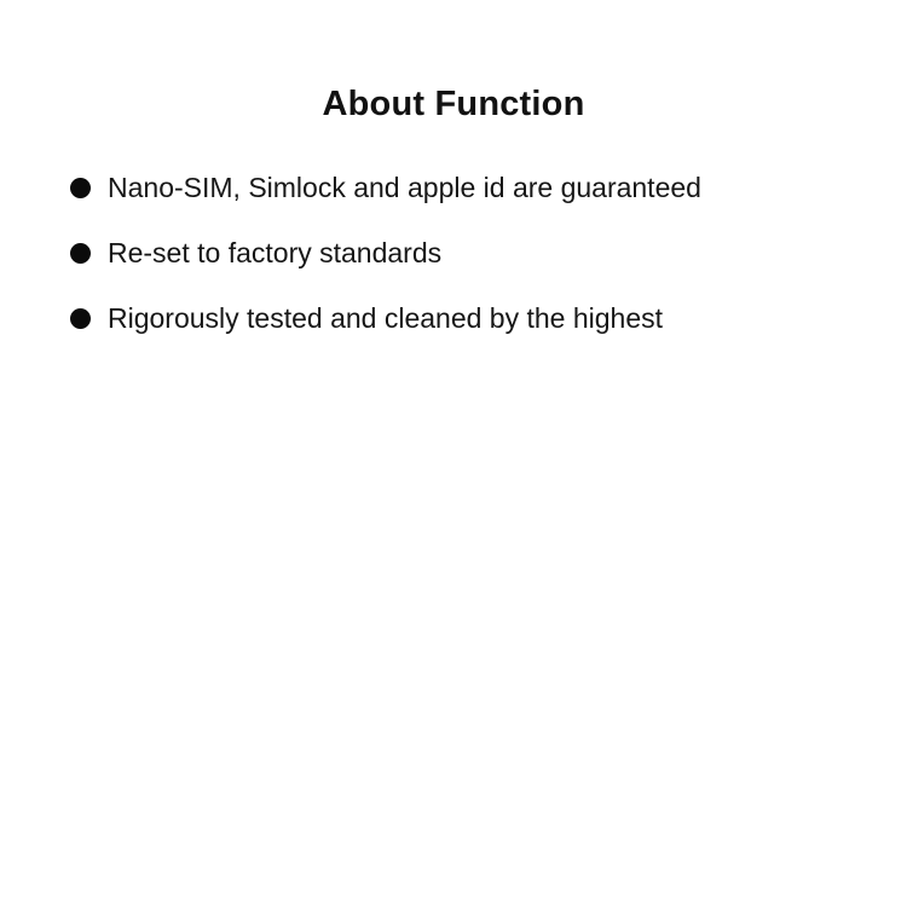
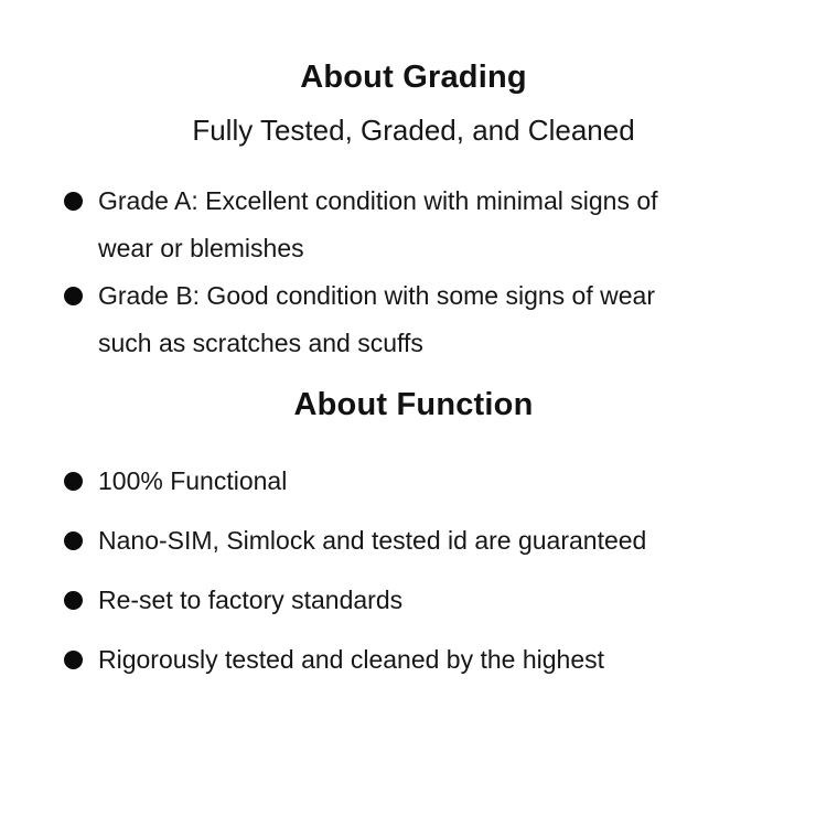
+ About Grading
+ Fully Tested, Graded, and Cleaned
+ Grade A: Excellent condition with minimal signs of
+ wear or blemishes
+ Grade B: Good condition with some signs of wear
+ such as scratches and scuffs
  About Function
+ 100% Functional
- Nano-SIM, Simlock and apple id are guaranteed
+ Nano-SIM, Simlock and tested id are guaranteed
  Re-set to factory standards
  Rigorously tested and cleaned by the highest
